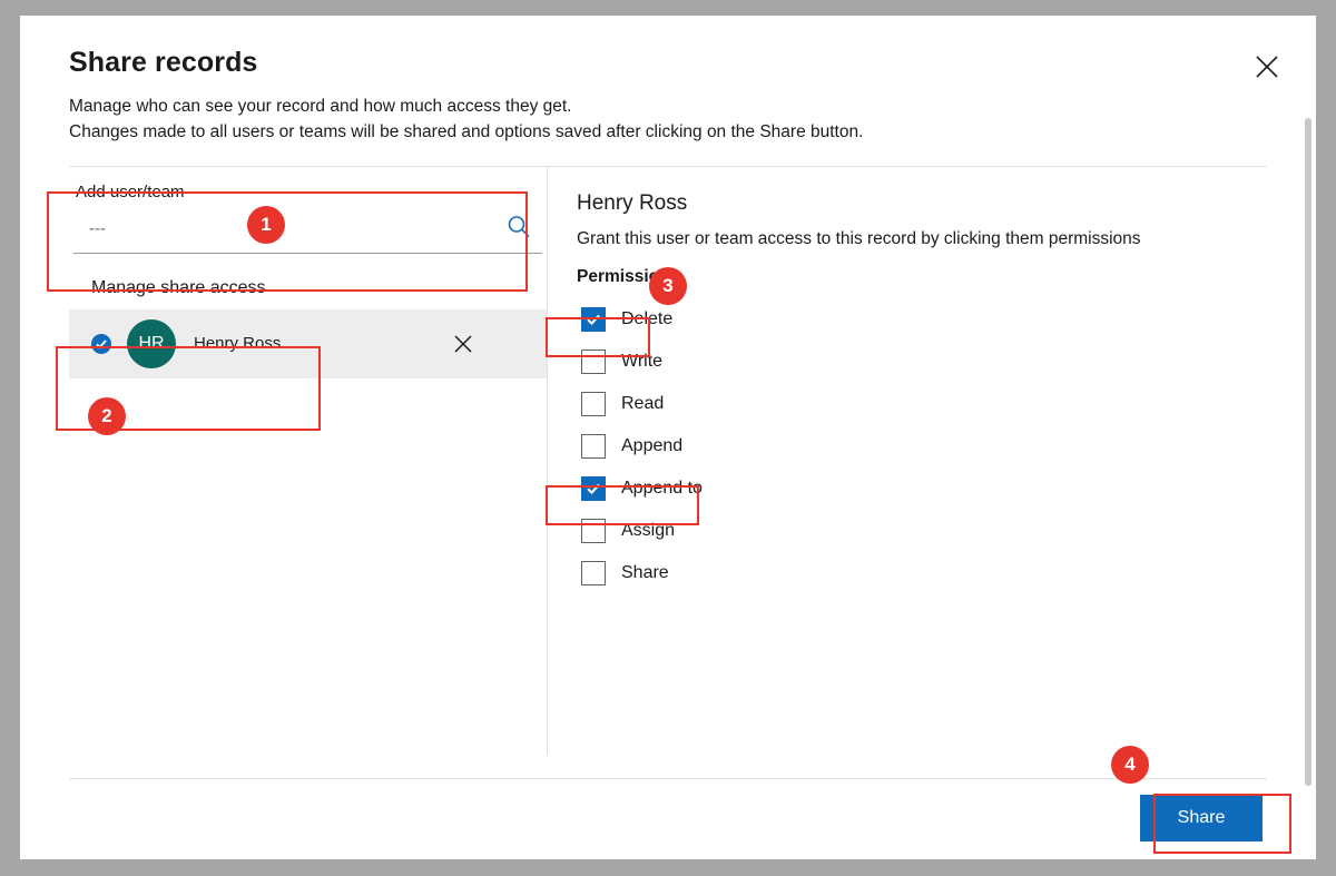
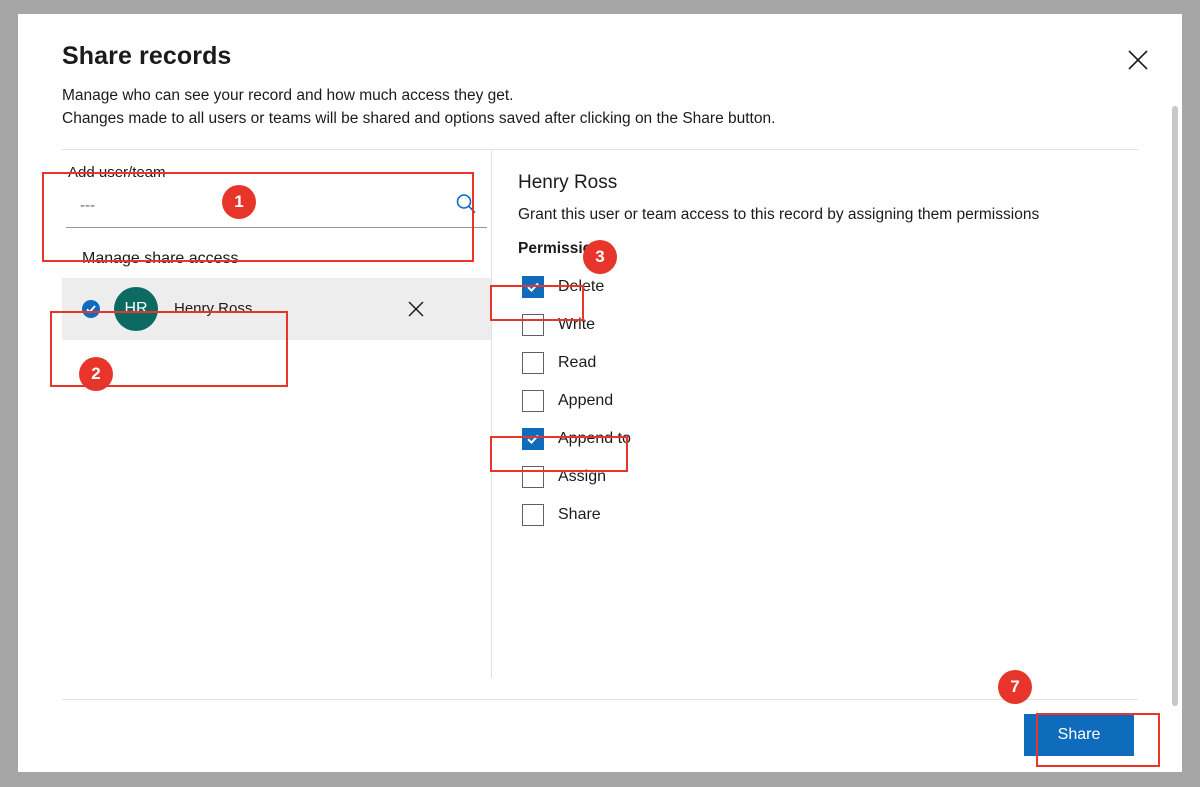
  Share records
  Manage who can see your record and how much access they get.
  Changes made to all users or teams will be shared and options saved after clicking on the Share button.
  Add user/team
  ---
  Manage share access
  HR
  Henry Ross
  Henry Ross
- Grant this user or team access to this record by clicking them permissions
+ Grant this user or team access to this record by assigning them permissions
  Permissi
  Delete
  Write
  Read
  Append
  Append to
  Assign
  Share
  Share
  1
  2
  3
- 4
+ 7
